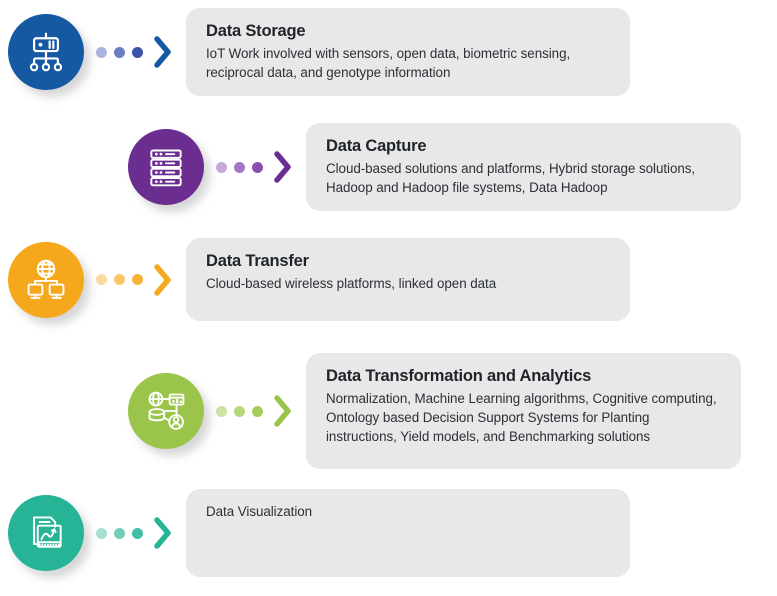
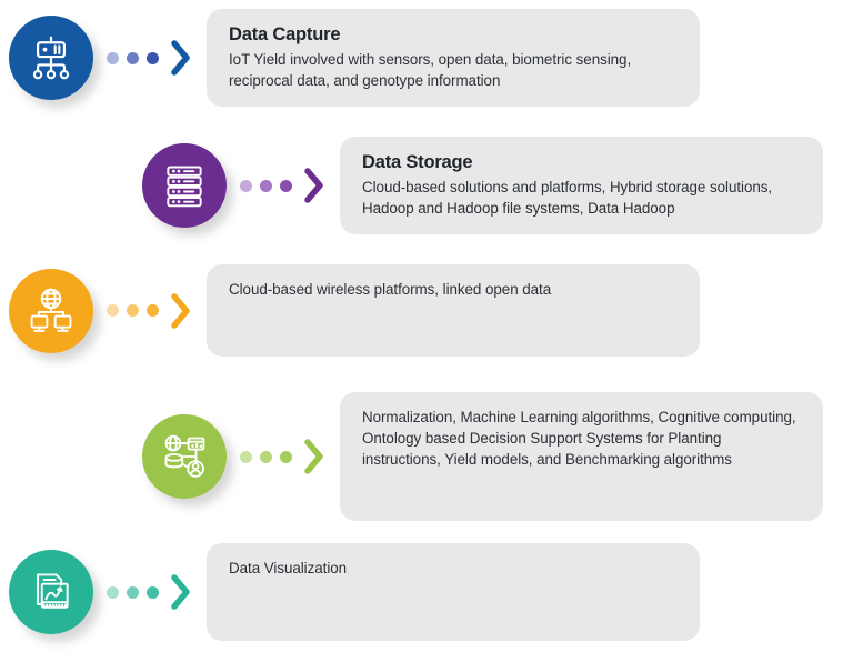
- Data Storage
+ Data Capture
- IoT Work involved with sensors, open data, biometric sensing, reciprocal data, and genotype information
+ IoT Yield involved with sensors, open data, biometric sensing, reciprocal data, and genotype information
- Data Capture
+ Data Storage
  Cloud-based solutions and platforms, Hybrid storage solutions, Hadoop and Hadoop file systems, Data Hadoop
- Data Transfer
  Cloud-based wireless platforms, linked open data
- Data Transformation and Analytics
- Normalization, Machine Learning algorithms, Cognitive computing, Ontology based Decision Support Systems for Planting instructions, Yield models, and Benchmarking solutions
+ Normalization, Machine Learning algorithms, Cognitive computing, Ontology based Decision Support Systems for Planting instructions, Yield models, and Benchmarking algorithms
  Data Visualization
